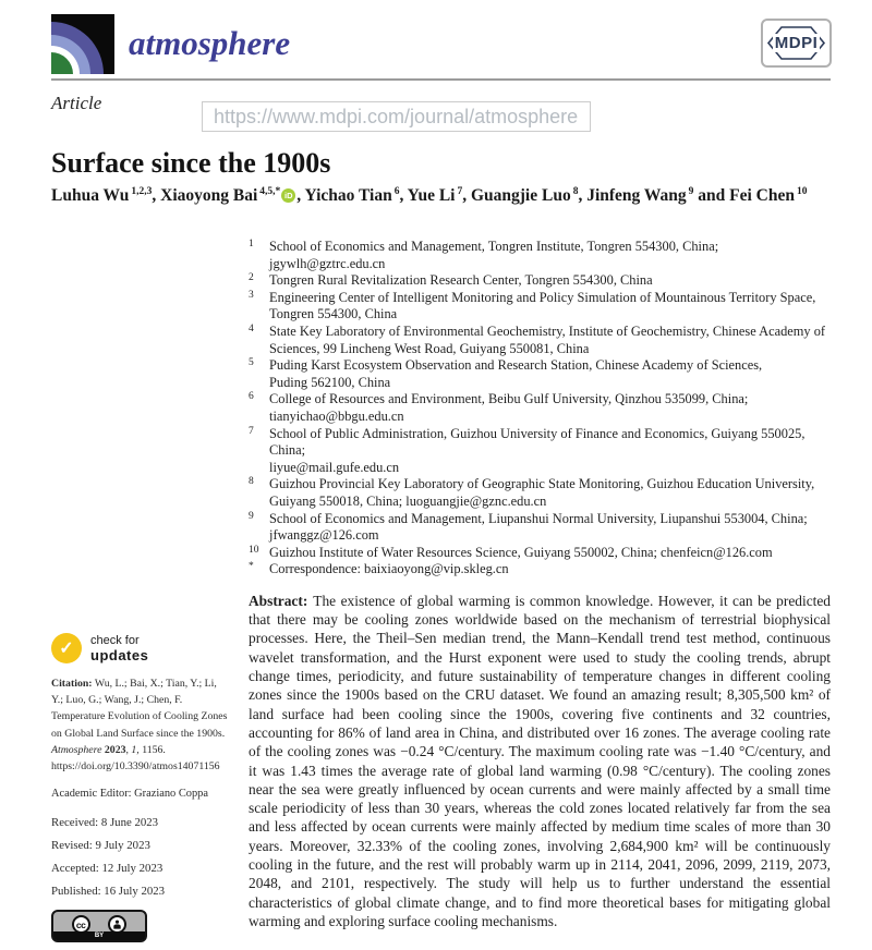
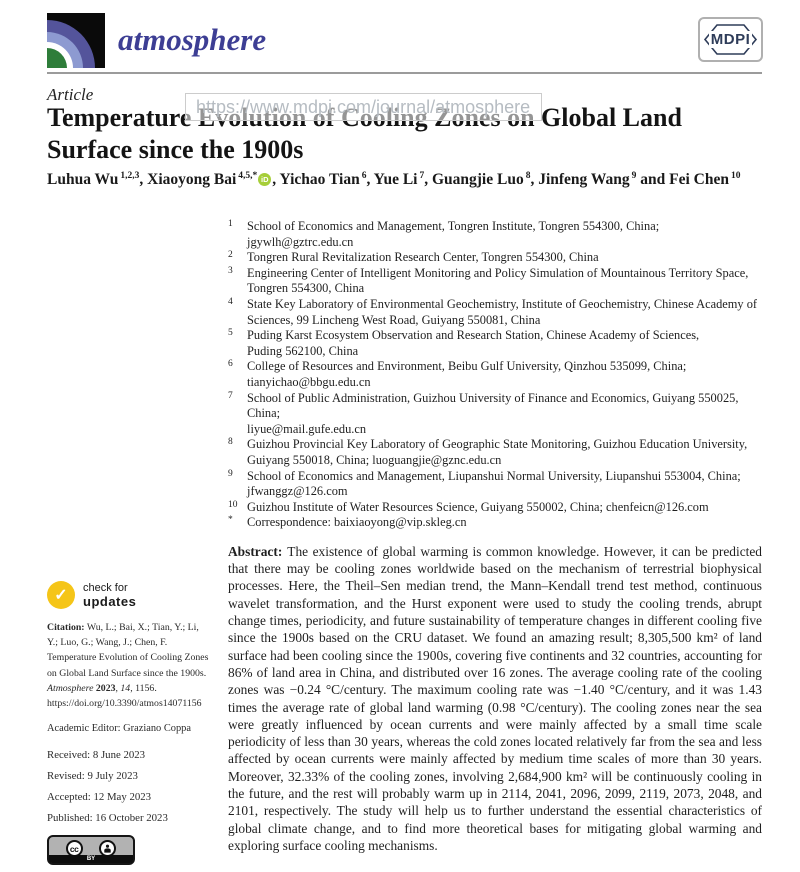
  atmosphere
  MDPI
  Article
+ Temperature Evolution of Cooling Zones on Global Land
  Surface since the 1900s
  https://www.mdpi.com/journal/atmosphere
  Luhua Wu 1,2,3, Xiaoyong Bai 4,5,* iD , Yichao Tian 6, Yue Li 7, Guangjie Luo 8, Jinfeng Wang 9 and Fei Chen 10
  ✓
  check for
  updates
- Citation: Wu, L.; Bai, X.; Tian, Y.; Li, Y.; Luo, G.; Wang, J.; Chen, F. Temperature Evolution of Cooling Zones on Global Land Surface since the 1900s. Atmosphere 2023, 1, 1156. https://doi.org/10.3390/atmos14071156
+ Citation: Wu, L.; Bai, X.; Tian, Y.; Li, Y.; Luo, G.; Wang, J.; Chen, F. Temperature Evolution of Cooling Zones on Global Land Surface since the 1900s. Atmosphere 2023, 14, 1156. https://doi.org/10.3390/atmos14071156
  Academic Editor: Graziano Coppa
  Received: 8 June 2023
  Revised: 9 July 2023
- Accepted: 12 July 2023
+ Accepted: 12 May 2023
- Published: 16 July 2023
+ Published: 16 October 2023
  cc
  1
  School of Economics and Management, Tongren Institute, Tongren 554300, China; jgywlh@gztrc.edu.cn
  2
  Tongren Rural Revitalization Research Center, Tongren 554300, China
  3
  Engineering Center of Intelligent Monitoring and Policy Simulation of Mountainous Territory Space,
  Tongren 554300, China
  4
  State Key Laboratory of Environmental Geochemistry, Institute of Geochemistry, Chinese Academy of
  Sciences, 99 Lincheng West Road, Guiyang 550081, China
  5
  Puding Karst Ecosystem Observation and Research Station, Chinese Academy of Sciences,
  Puding 562100, China
  6
  College of Resources and Environment, Beibu Gulf University, Qinzhou 535099, China;
  tianyichao@bbgu.edu.cn
  7
  School of Public Administration, Guizhou University of Finance and Economics, Guiyang 550025, China;
  liyue@mail.gufe.edu.cn
  8
  Guizhou Provincial Key Laboratory of Geographic State Monitoring, Guizhou Education University,
  Guiyang 550018, China; luoguangjie@gznc.edu.cn
  9
  School of Economics and Management, Liupanshui Normal University, Liupanshui 553004, China;
  jfwanggz@126.com
  10
  Guizhou Institute of Water Resources Science, Guiyang 550002, China; chenfeicn@126.com
  *
  Correspondence: baixiaoyong@vip.skleg.cn
- Abstract: The existence of global warming is common knowledge. However, it can be predicted that there may be cooling zones worldwide based on the mechanism of terrestrial biophysical processes. Here, the Theil–Sen median trend, the Mann–Kendall trend test method, continuous wavelet transformation, and the Hurst exponent were used to study the cooling trends, abrupt change times, periodicity, and future sustainability of temperature changes in different cooling zones since the 1900s based on the CRU dataset. We found an amazing result; 8,305,500 km² of land surface had been cooling since the 1900s, covering five continents and 32 countries, accounting for 86% of land area in China, and distributed over 16 zones. The average cooling rate of the cooling zones was −0.24 °C/century. The maximum cooling rate was −1.40 °C/century, and it was 1.43 times the average rate of global land warming (0.98 °C/century). The cooling zones near the sea were greatly influenced by ocean currents and were mainly affected by a small time scale periodicity of less than 30 years, whereas the cold zones located relatively far from the sea and less affected by ocean currents were mainly affected by medium time scales of more than 30 years. Moreover, 32.33% of the cooling zones, involving 2,684,900 km² will be continuously cooling in the future, and the rest will probably warm up in 2114, 2041, 2096, 2099, 2119, 2073, 2048, and 2101, respectively. The study will help us to further understand the essential characteristics of global climate change, and to find more theoretical bases for mitigating global warming and exploring surface cooling mechanisms.
+ Abstract: The existence of global warming is common knowledge. However, it can be predicted that there may be cooling zones worldwide based on the mechanism of terrestrial biophysical processes. Here, the Theil–Sen median trend, the Mann–Kendall trend test method, continuous wavelet transformation, and the Hurst exponent were used to study the cooling trends, abrupt change times, periodicity, and future sustainability of temperature changes in different cooling five since the 1900s based on the CRU dataset. We found an amazing result; 8,305,500 km² of land surface had been cooling since the 1900s, covering five continents and 32 countries, accounting for 86% of land area in China, and distributed over 16 zones. The average cooling rate of the cooling zones was −0.24 °C/century. The maximum cooling rate was −1.40 °C/century, and it was 1.43 times the average rate of global land warming (0.98 °C/century). The cooling zones near the sea were greatly influenced by ocean currents and were mainly affected by a small time scale periodicity of less than 30 years, whereas the cold zones located relatively far from the sea and less affected by ocean currents were mainly affected by medium time scales of more than 30 years. Moreover, 32.33% of the cooling zones, involving 2,684,900 km² will be continuously cooling in the future, and the rest will probably warm up in 2114, 2041, 2096, 2099, 2119, 2073, 2048, and 2101, respectively. The study will help us to further understand the essential characteristics of global climate change, and to find more theoretical bases for mitigating global warming and exploring surface cooling mechanisms.
